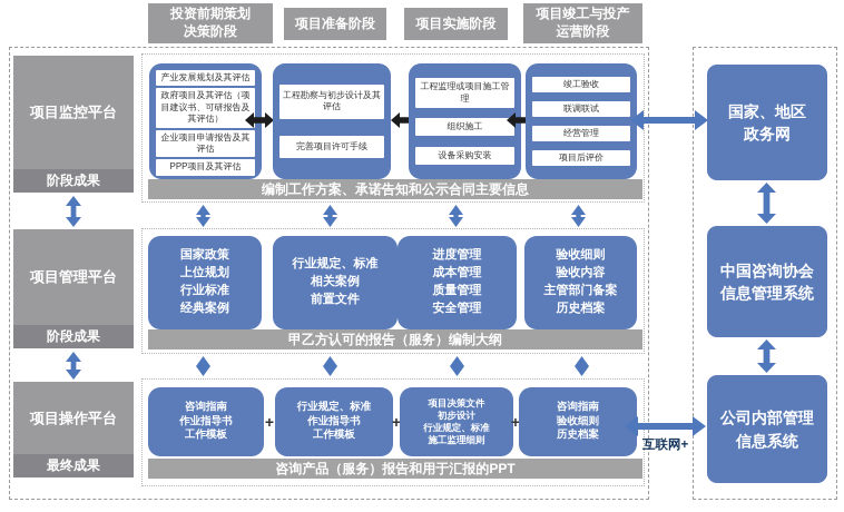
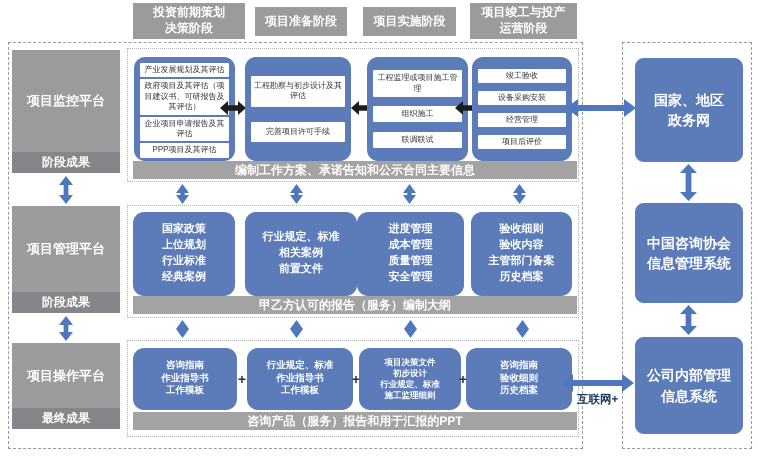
  投资前期策划
  决策阶段
  项目准备阶段
  项目实施阶段
  项目竣工与投产
  运营阶段
  项目监控平台
  阶段成果
  项目管理平台
  阶段成果
  项目操作平台
  最终成果
  产业发展规划及其评估
  政府项目及其评估（项目建议书、可研报告及其评估）
  企业项目申请报告及其评估
  PPP项目及其评估
  工程勘察与初步设计及其评估
  完善项目许可手续
  工程监理或项目施工管理
  组织施工
- 设备采购安装
+ 联调联试
  竣工验收
- 联调联试
+ 设备采购安装
  经营管理
  项目后评价
  编制工作方案、承诺告知和公示合同主要信息
  国家政策
  上位规划
  行业标准
  经典案例
  行业规定、标准
  相关案例
  前置文件
  进度管理
  成本管理
  质量管理
  安全管理
  验收细则
  验收内容
  主管部门备案
  历史档案
  甲乙方认可的报告（服务）编制大纲
  咨询指南
  作业指导书
  工作模板
  +
  行业规定、标准
  作业指导书
  工作模板
  +
  项目决策文件
  初步设计
  行业规定、标准
  施工监理细则
  +
  咨询指南
  验收细则
  历史档案
  咨询产品（服务）报告和用于汇报的PPT
  国家、地区
  政务网
  中国咨询协会
  信息管理系统
  公司内部管理
  信息系统
  互联网+
